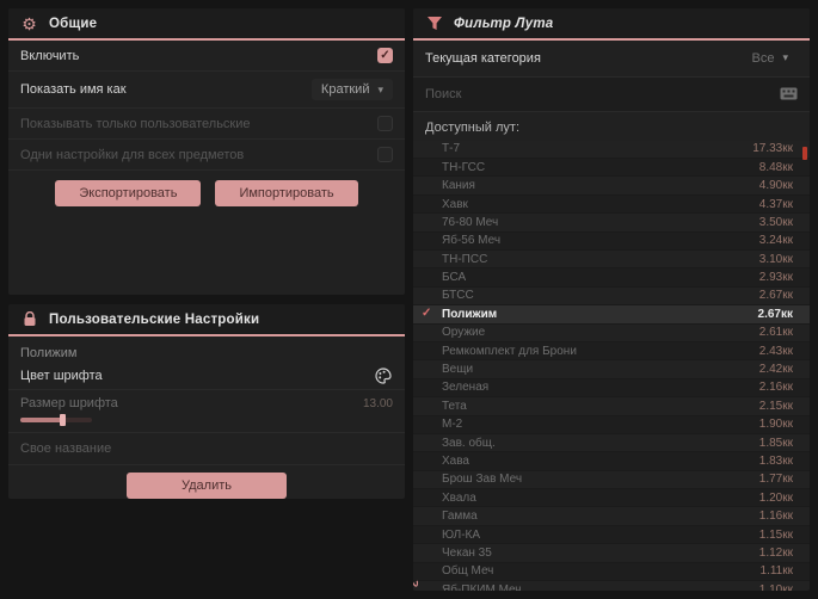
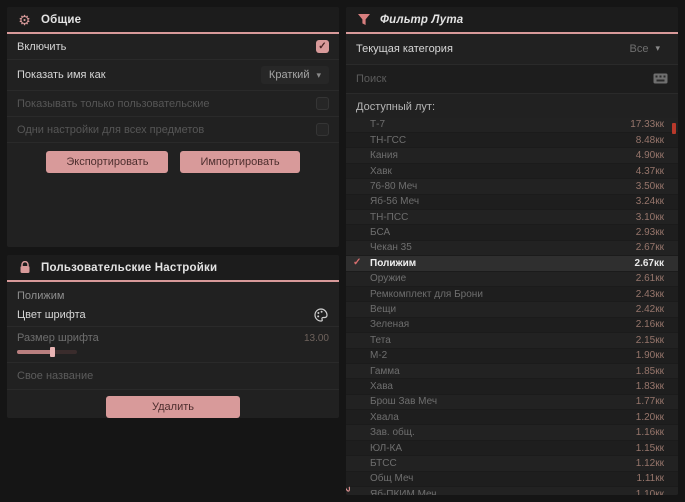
  ⚙
  Общие
  Включить
  ✓
  Показать имя как
  Краткий
  ▾
  Показывать только пользовательские
  Одни настройки для всех предметов
  Экспортировать
  Импортировать
  Пользовательские Настройки
  Полижим
  Цвет шрифта
  Размер шрифта
  13.00
  Свое название
  Удалить
  Фильтр Лута
  Текущая категория
  Все
  ▾
  Поиск
  Доступный лут:
  Т-7
  17.33кк
  ТН-ГСС
  8.48кк
  Кания
  4.90кк
  Хавк
  4.37кк
  76-80 Меч
  3.50кк
  Яб-56 Меч
  3.24кк
  ТН-ПСС
  3.10кк
  БСА
  2.93кк
- БТСС
+ Чекан 35
  2.67кк
  ✓
  Полижим
  2.67кк
  Оружие
  2.61кк
  Ремкомплект для Брони
  2.43кк
  Вещи
  2.42кк
  Зеленая
  2.16кк
  Тета
  2.15кк
  М-2
  1.90кк
- Зав. общ.
+ Гамма
  1.85кк
  Хава
  1.83кк
  Брош Зав Меч
  1.77кк
  Хвала
  1.20кк
- Гамма
+ Зав. общ.
  1.16кк
  ЮЛ-КА
  1.15кк
- Чекан 35
+ БТСС
  1.12кк
  Общ Меч
  1.11кк
  Яб-ПКИМ Меч
  1.10кк
